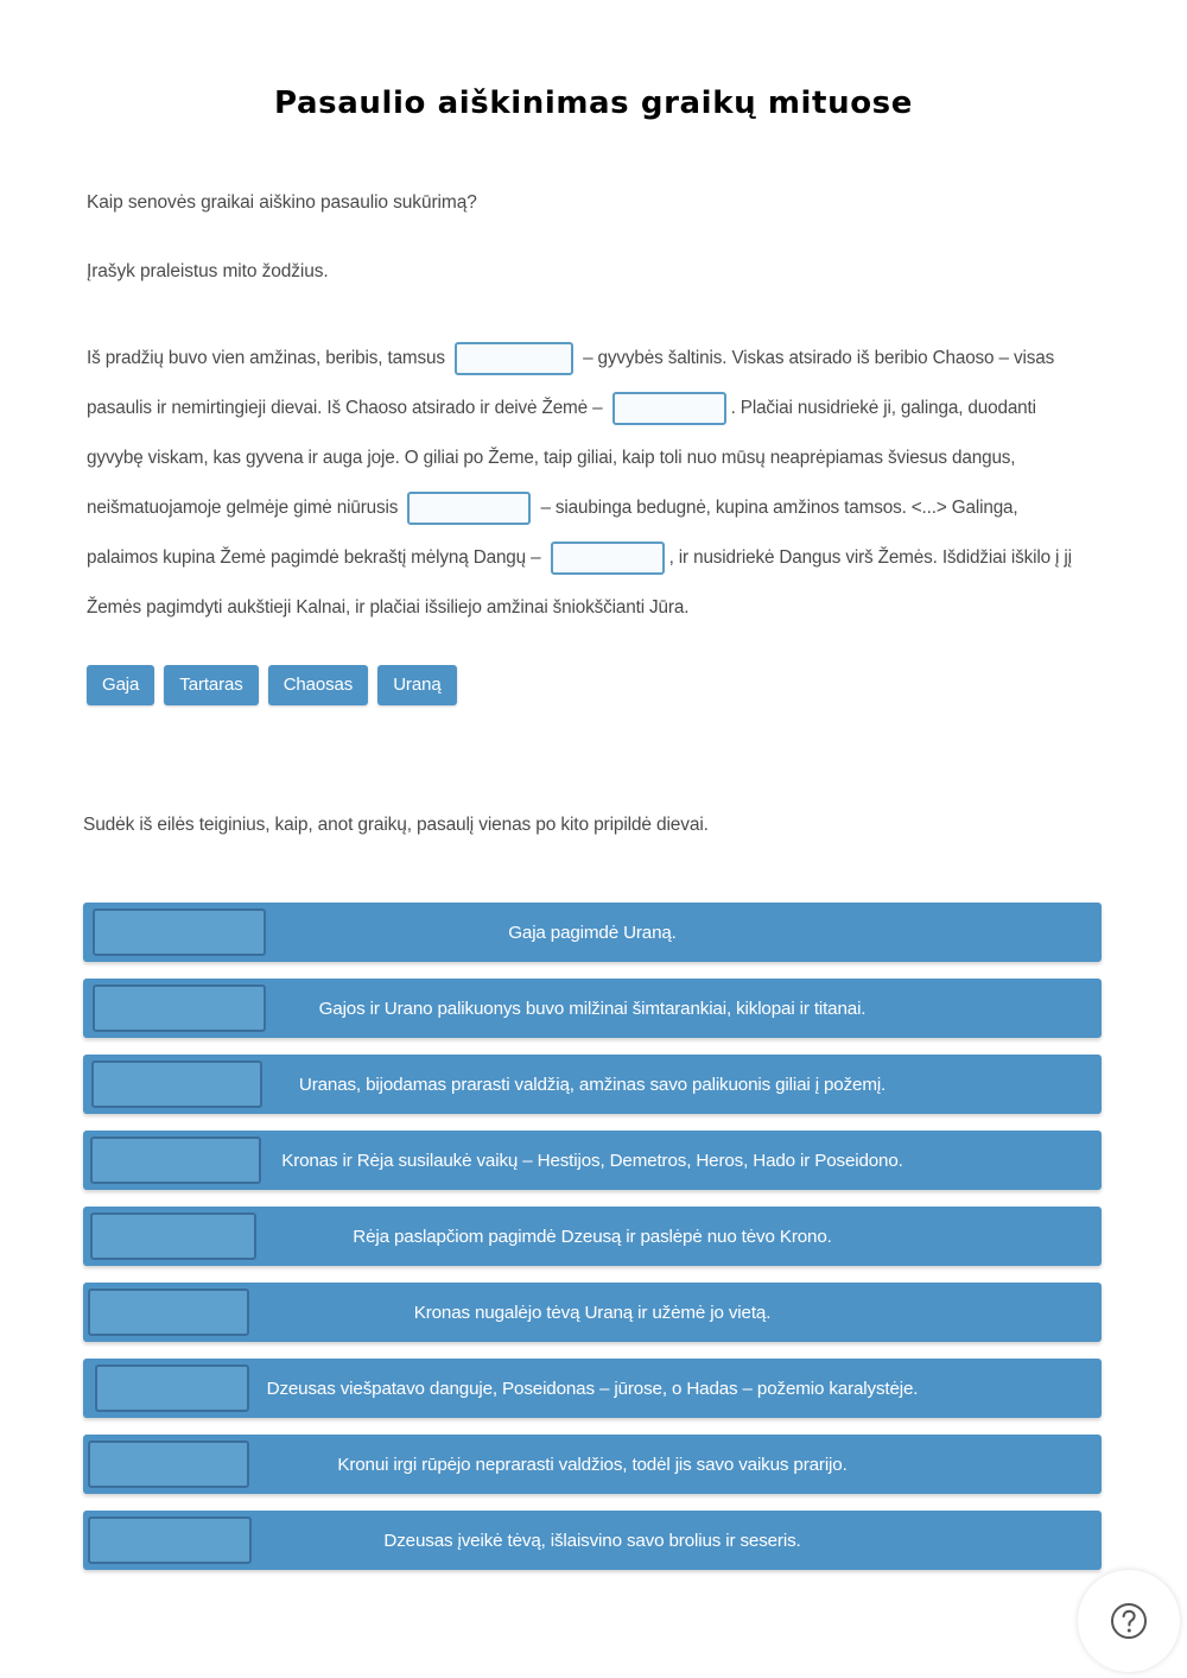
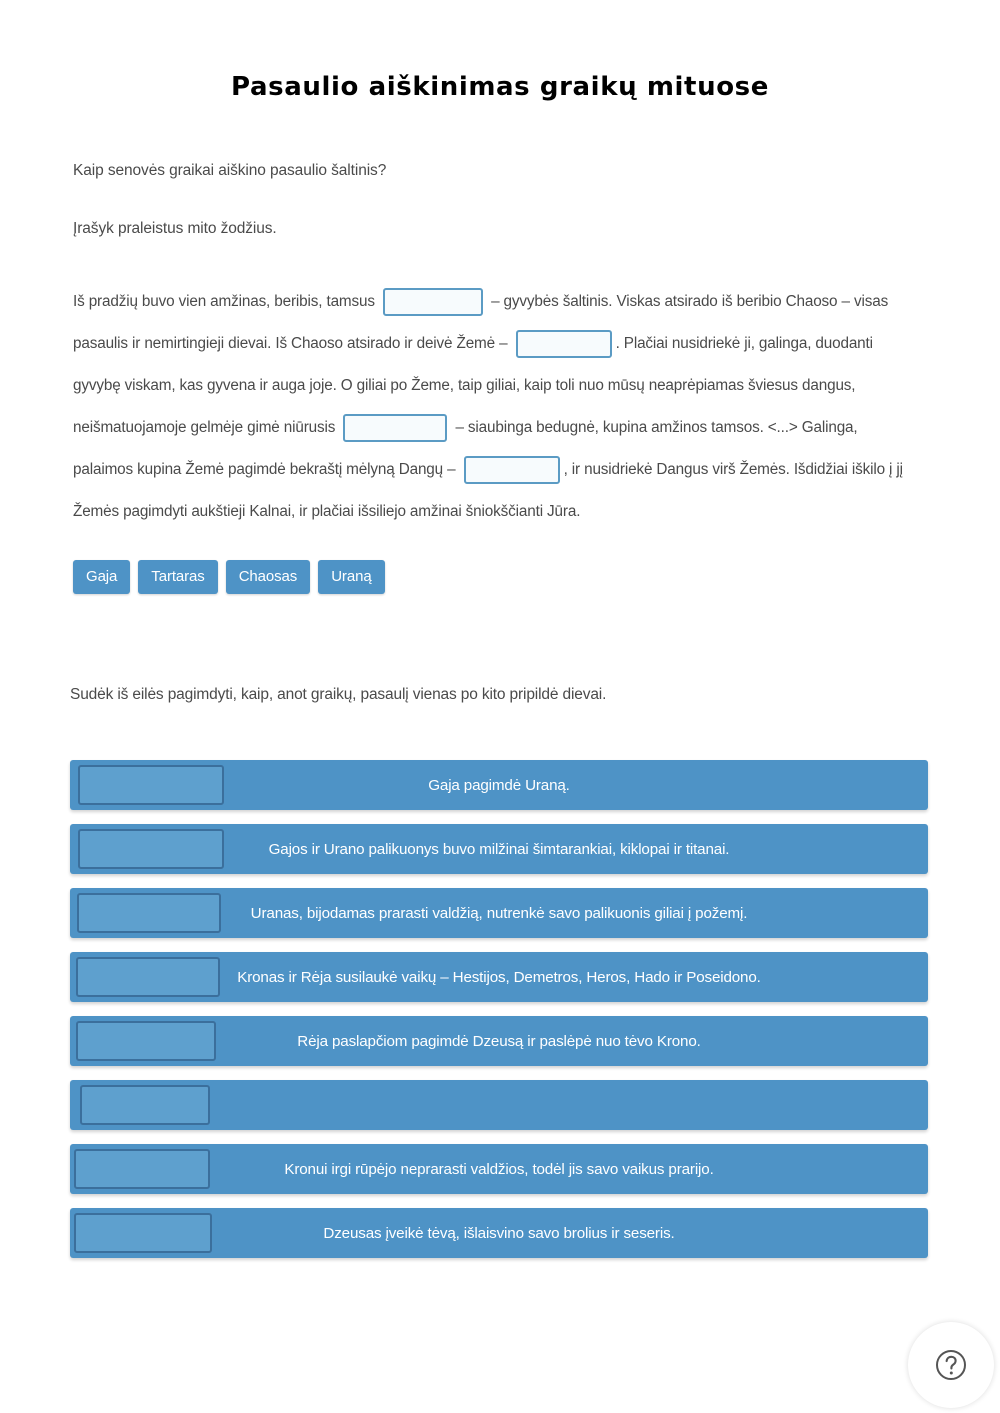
  Pasaulio aiškinimas graikų mituose
- Kaip senovės graikai aiškino pasaulio sukūrimą?
+ Kaip senovės graikai aiškino pasaulio šaltinis?
  Įrašyk praleistus mito žodžius.
  Iš pradžių buvo vien amžinas, beribis, tamsus – gyvybės šaltinis. Viskas atsirado iš beribio Chaoso – visas pasaulis ir nemirtingieji dievai. Iš Chaoso atsirado ir deivė Žemė – . Plačiai nusidriekė ji, galinga, duodanti gyvybę viskam, kas gyvena ir auga joje. O giliai po Žeme, taip giliai, kaip toli nuo mūsų neaprėpiamas šviesus dangus, neišmatuojamoje gelmėje gimė niūrusis – siaubinga bedugnė, kupina amžinos tamsos. <...> Galinga, palaimos kupina Žemė pagimdė bekraštį mėlyną Dangų – , ir nusidriekė Dangus virš Žemės. Išdidžiai iškilo į jį Žemės pagimdyti aukštieji Kalnai, ir plačiai išsiliejo amžinai šniokščianti Jūra.
  Gaja
  Tartaras
  Chaosas
  Uraną
- Sudėk iš eilės teiginius, kaip, anot graikų, pasaulį vienas po kito pripildė dievai.
+ Sudėk iš eilės pagimdyti, kaip, anot graikų, pasaulį vienas po kito pripildė dievai.
  Gaja pagimdė Uraną.
  Gajos ir Urano palikuonys buvo milžinai šimtarankiai, kiklopai ir titanai.
- Uranas, bijodamas prarasti valdžią, amžinas savo palikuonis giliai į požemį.
+ Uranas, bijodamas prarasti valdžią, nutrenkė savo palikuonis giliai į požemį.
  Kronas ir Rėja susilaukė vaikų – Hestijos, Demetros, Heros, Hado ir Poseidono.
  Rėja paslapčiom pagimdė Dzeusą ir paslėpė nuo tėvo Krono.
- Kronas nugalėjo tėvą Uraną ir užėmė jo vietą.
- Dzeusas viešpatavo danguje, Poseidonas – jūrose, o Hadas – požemio karalystėje.
  Kronui irgi rūpėjo neprarasti valdžios, todėl jis savo vaikus prarijo.
  Dzeusas įveikė tėvą, išlaisvino savo brolius ir seseris.
